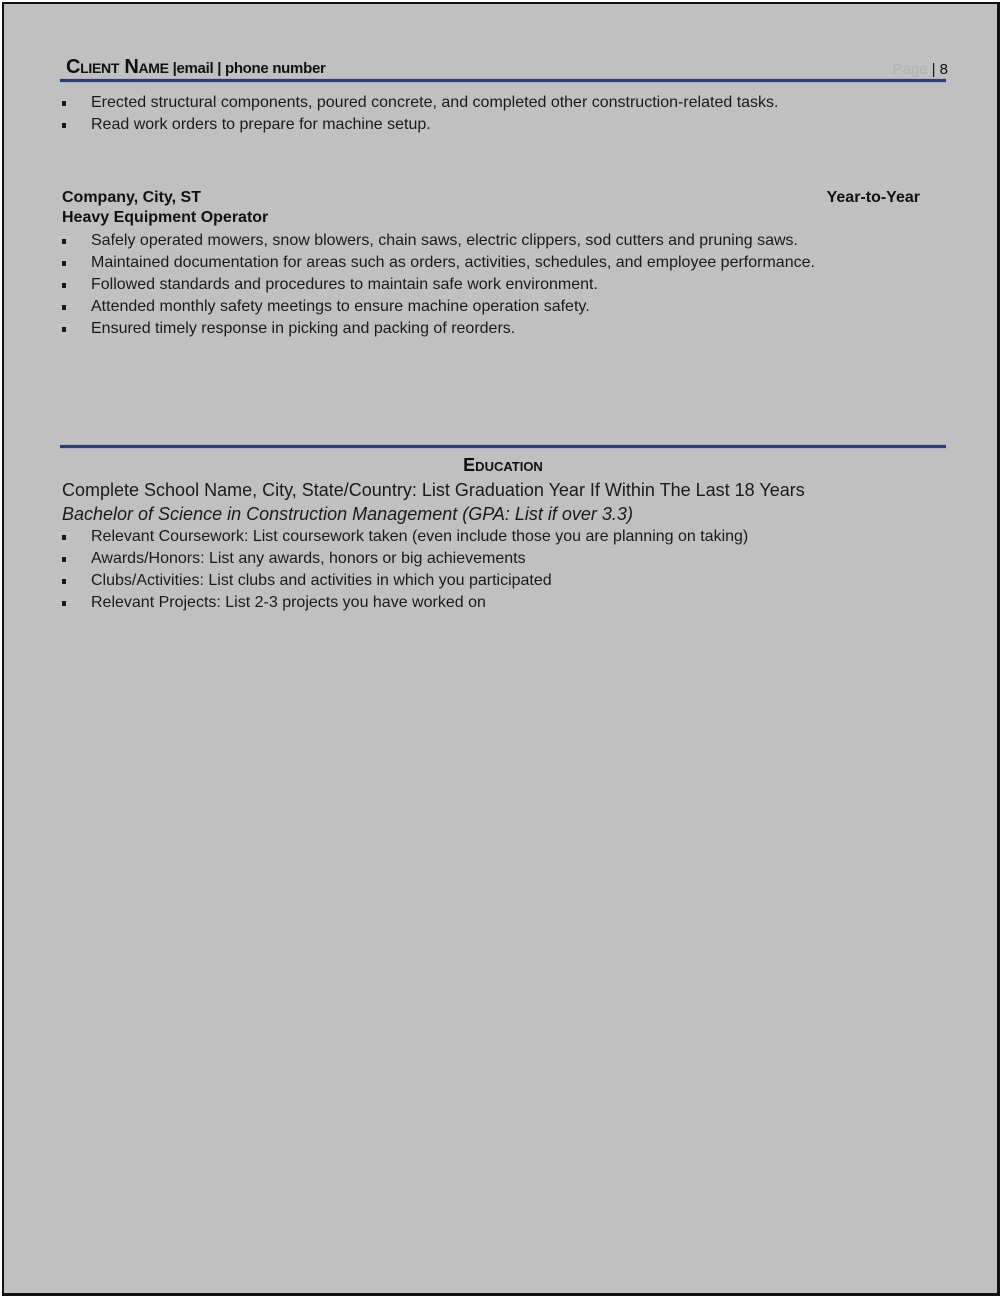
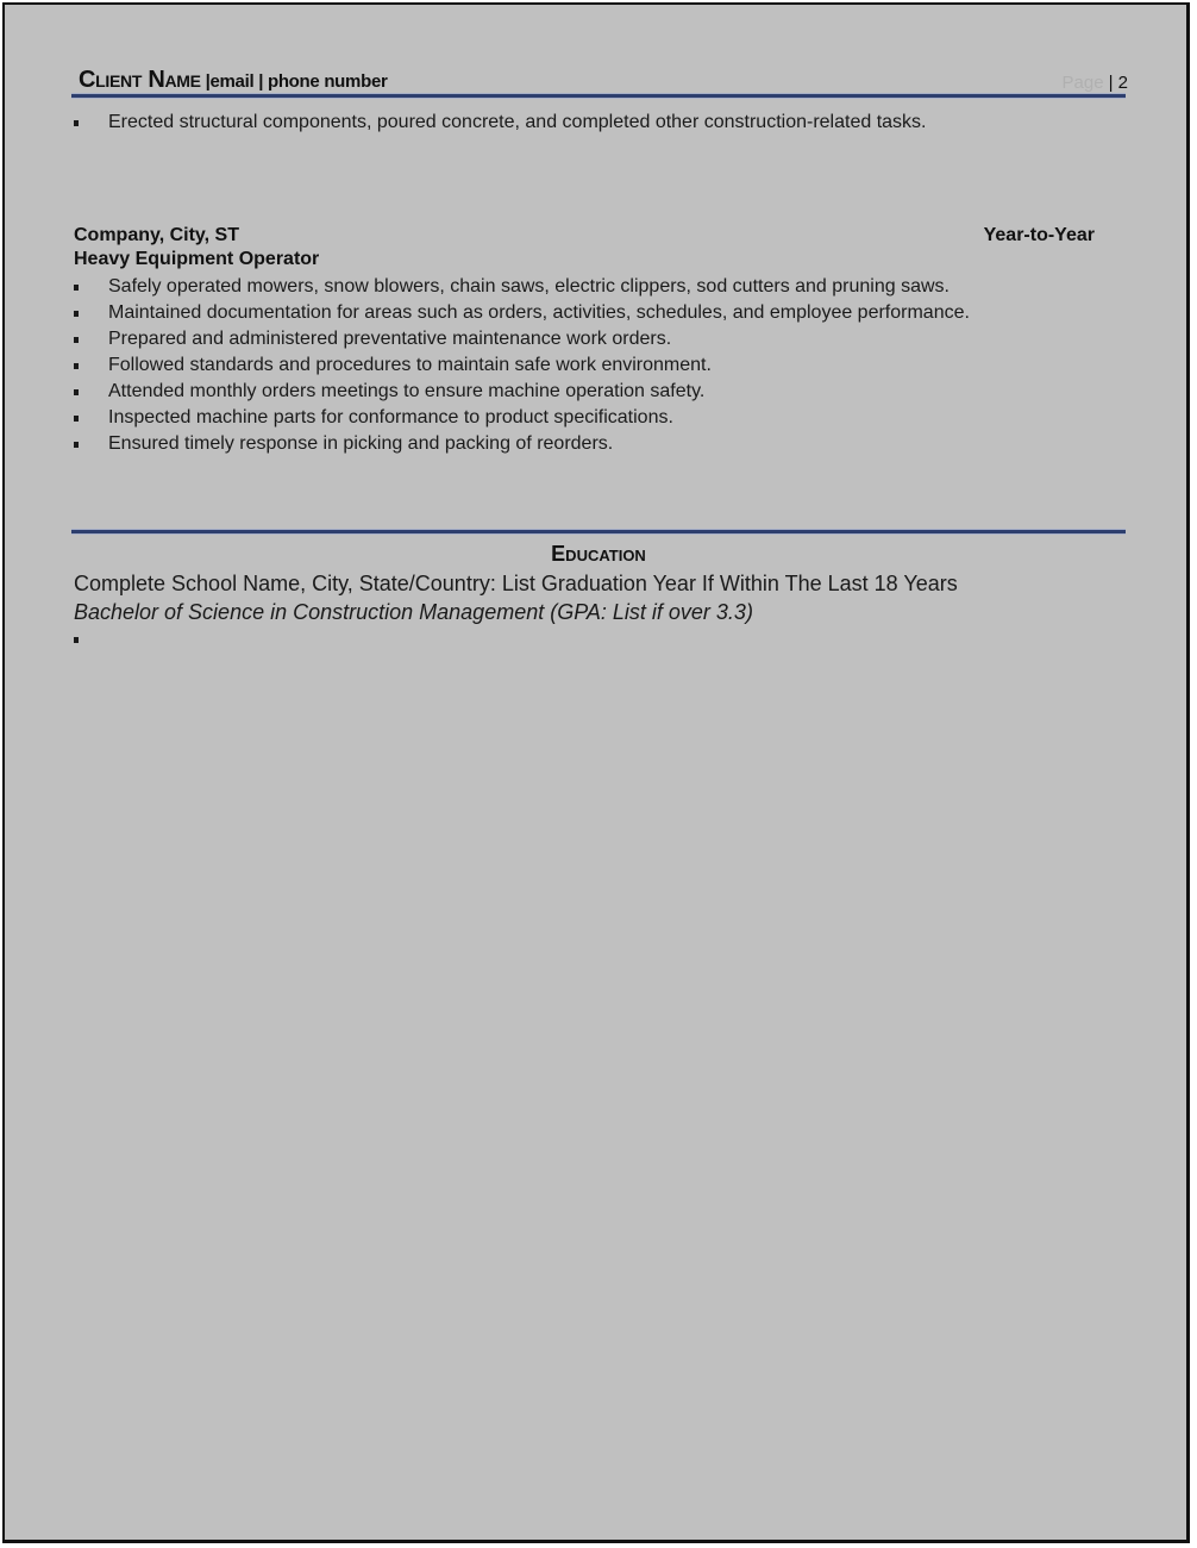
  Client Name |email | phone number
- Page | 8
+ Page | 2
  Erected structural components, poured concrete, and completed other construction-related tasks.
- Read work orders to prepare for machine setup.
  Company, City, ST
  Year-to-Year
  Heavy Equipment Operator
  Safely operated mowers, snow blowers, chain saws, electric clippers, sod cutters and pruning saws.
  Maintained documentation for areas such as orders, activities, schedules, and employee performance.
+ Prepared and administered preventative maintenance work orders.
  Followed standards and procedures to maintain safe work environment.
- Attended monthly safety meetings to ensure machine operation safety.
+ Attended monthly orders meetings to ensure machine operation safety.
+ Inspected machine parts for conformance to product specifications.
  Ensured timely response in picking and packing of reorders.
  Education
  Complete School Name, City, State/Country: List Graduation Year If Within The Last 18 Years
  Bachelor of Science in Construction Management (GPA: List if over 3.3)
- Relevant Coursework: List coursework taken (even include those you are planning on taking)
- Awards/Honors: List any awards, honors or big achievements
- Clubs/Activities: List clubs and activities in which you participated
- Relevant Projects: List 2-3 projects you have worked on
